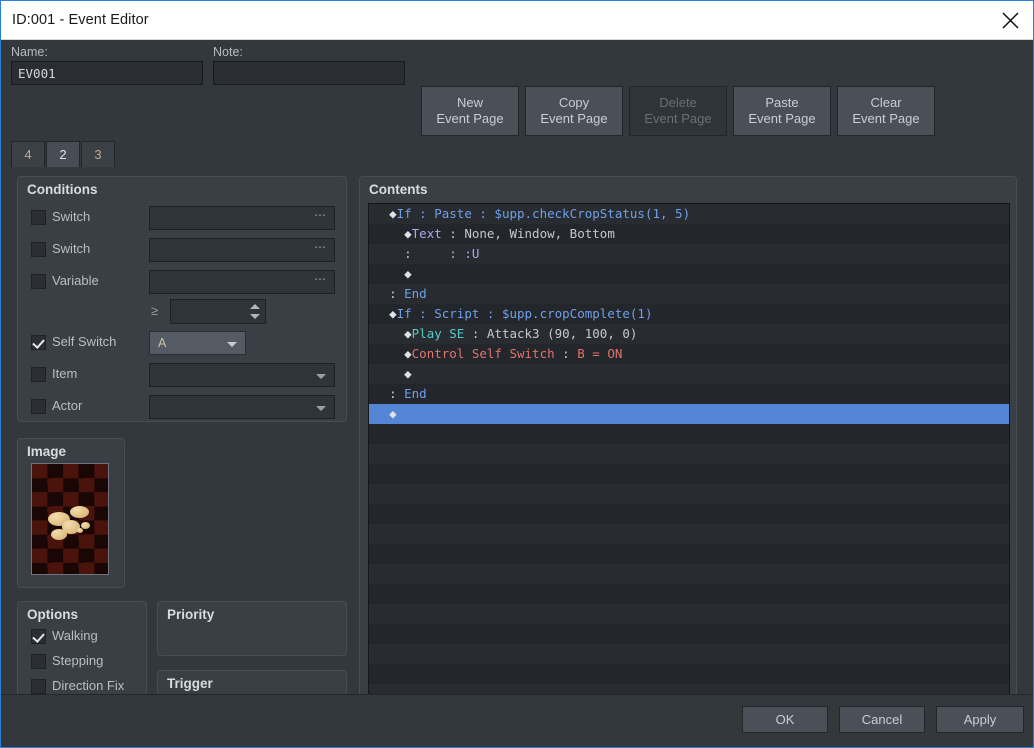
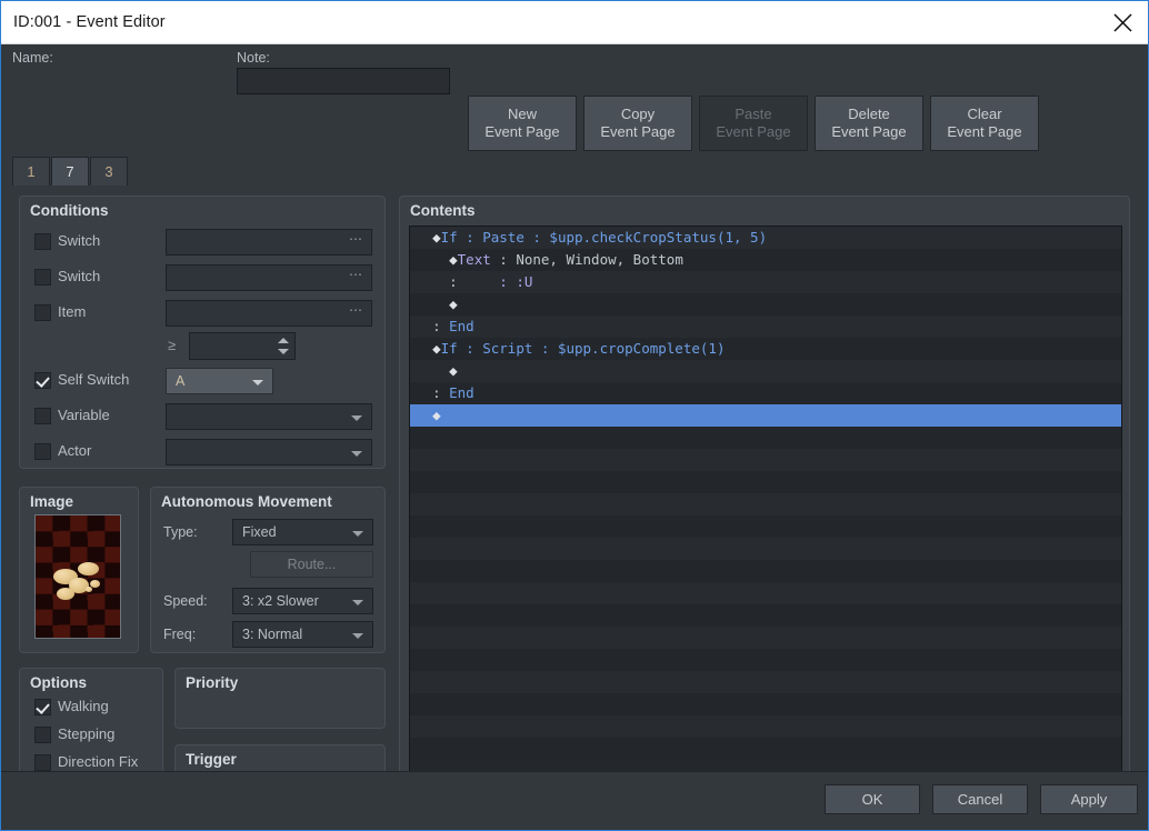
  ID:001 - Event Editor
  Name:
- EV001
  Note:
  New
  Event Page
  Copy
  Event Page
- Delete
+ Paste
  Event Page
- Paste
+ Delete
  Event Page
  Clear
  Event Page
- 4
+ 1
- 2
+ 7
  3
  Conditions
  Switch
  ⋯
  Switch
  ⋯
- Variable
+ Item
  ⋯
  ≥
  Self Switch
  A
- Item
+ Variable
  Actor
  Image
+ Autonomous Movement
+ Type:
+ Fixed
+ Route...
+ Speed:
+ 3: x2 Slower
+ Freq:
+ 3: Normal
  Options
  Walking
  Stepping
  Direction Fix
  Priority
  Trigger
  Contents
  ◆If : Paste : $upp.checkCropStatus(1, 5)
  ◆Text : None, Window, Bottom
  : : :U
  ◆
  : End
  ◆If : Script : $upp.cropComplete(1)
- ◆Play SE : Attack3 (90, 100, 0)
- ◆Control Self Switch : B = ON
  ◆
  : End
  ◆
  OK
  Cancel
  Apply
